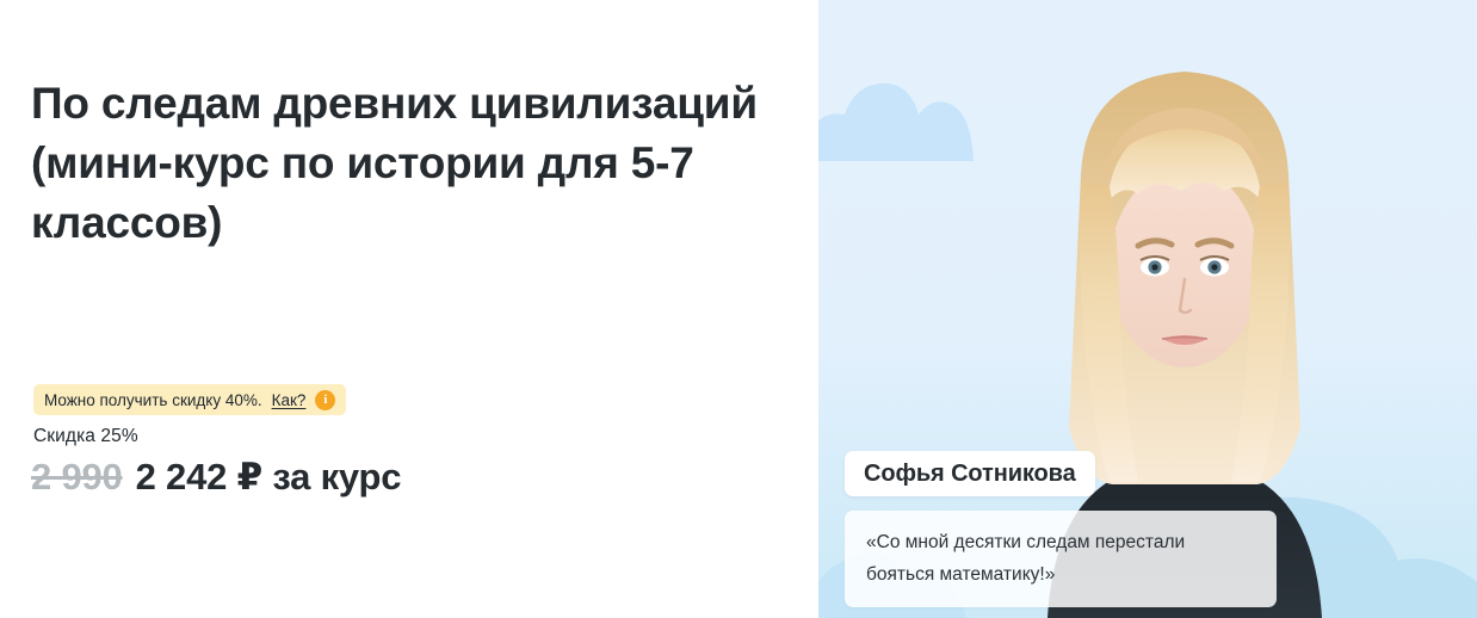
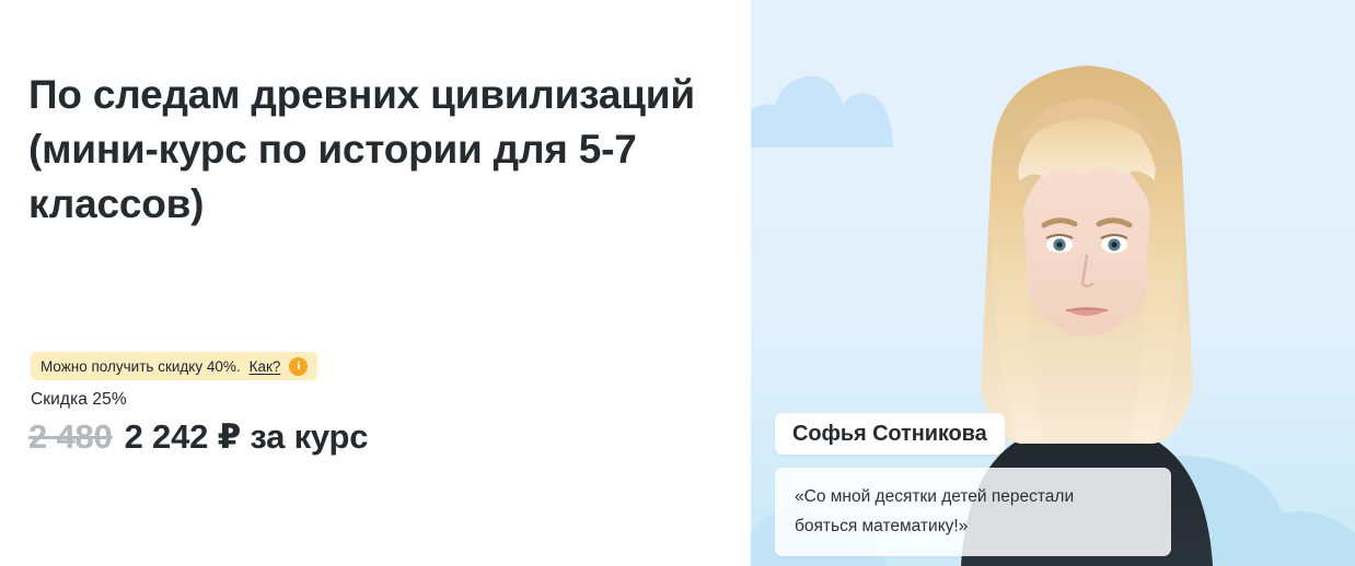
  По следам древних цивилизаций (мини-курс по истории для 5-7 классов)
  Можно получить скидку 40%.
  Как?
  i
  Скидка 25%
- 2 990
+ 2 480
  2 242 ₽ за курс
  Софья Сотникова
- «Со мной десятки следам перестали
+ «Со мной десятки детей перестали
  бояться математику!»
